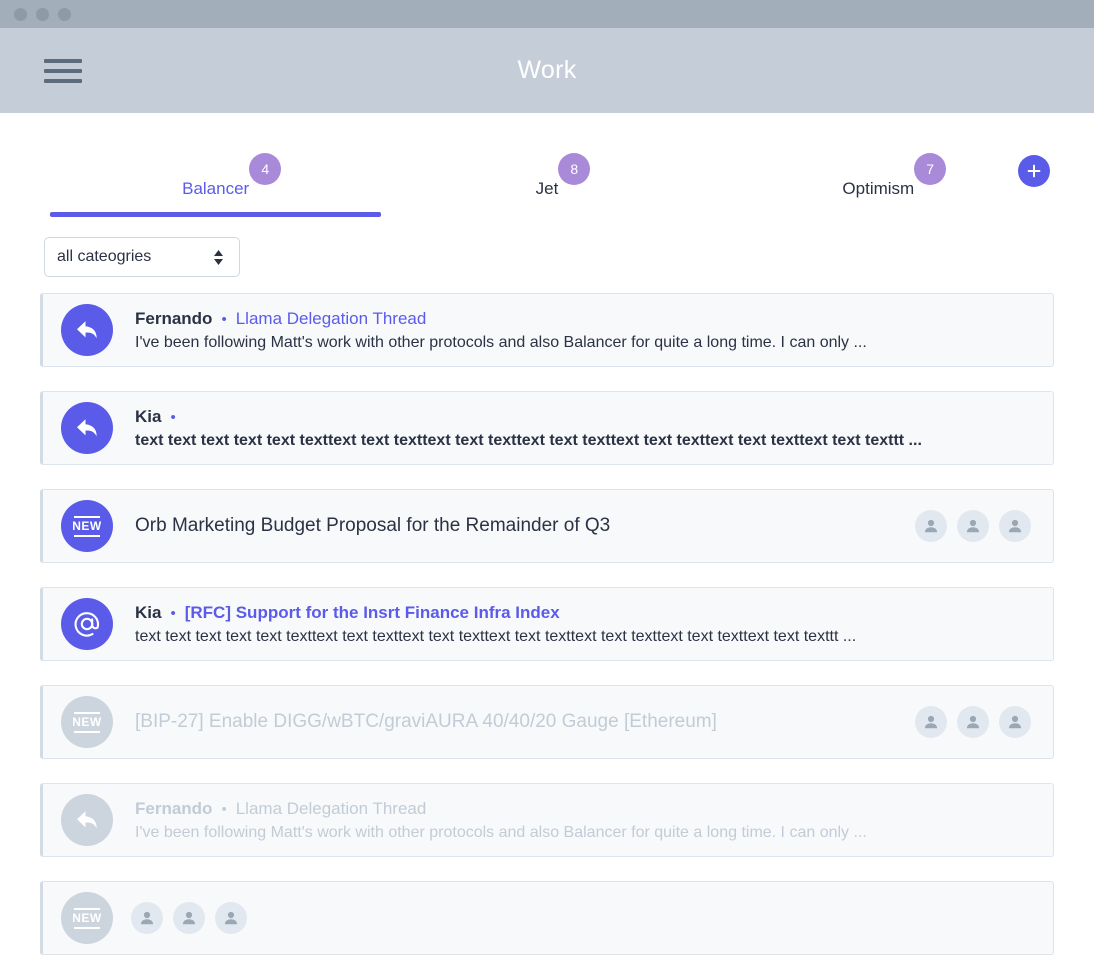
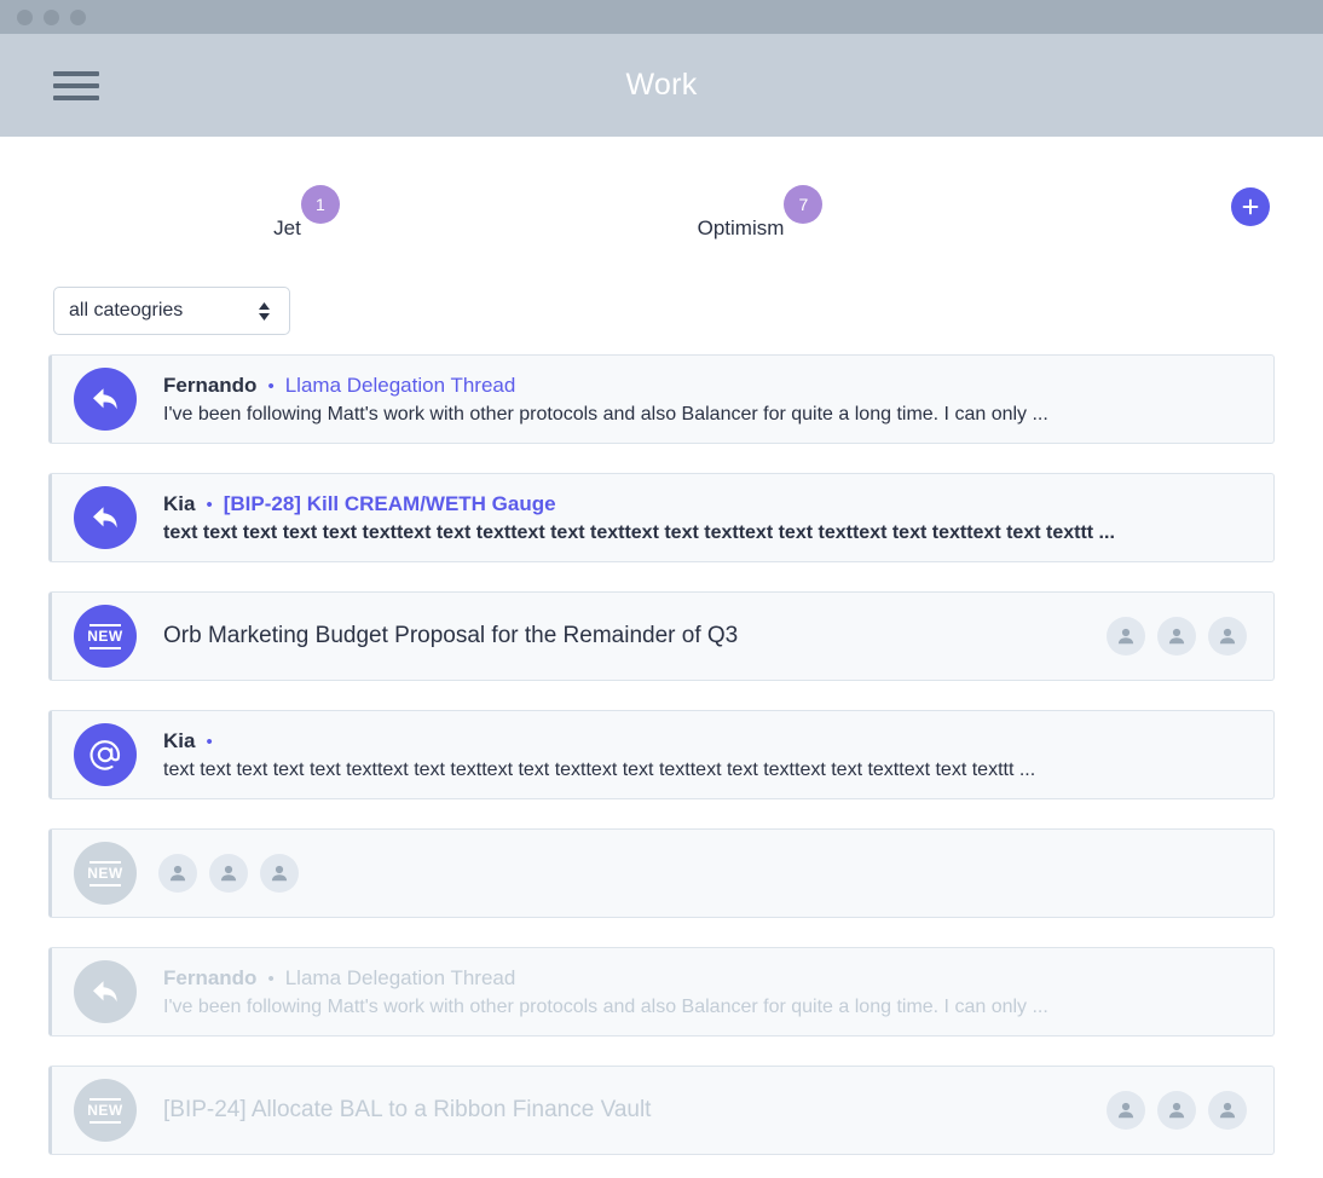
  Work
- Balancer
- 4
  Jet
- 8
+ 1
  Optimism
  7
  all cateogries
  Fernando
  •
  Llama Delegation Thread
  I've been following Matt's work with other protocols and also Balancer for quite a long time. I can only ...
  Kia
  •
+ [BIP-28] Kill CREAM/WETH Gauge
  text text text text text texttext text texttext text texttext text texttext text texttext text texttext text texttt ...
  NEW
  Orb Marketing Budget Proposal for the Remainder of Q3
  Kia
  •
- [RFC] Support for the Insrt Finance Infra Index
  text text text text text texttext text texttext text texttext text texttext text texttext text texttext text texttt ...
  NEW
- [BIP-27] Enable DIGG/wBTC/graviAURA 40/40/20 Gauge [Ethereum]
  Fernando
  •
  Llama Delegation Thread
  I've been following Matt's work with other protocols and also Balancer for quite a long time. I can only ...
  NEW
+ [BIP-24] Allocate BAL to a Ribbon Finance Vault
